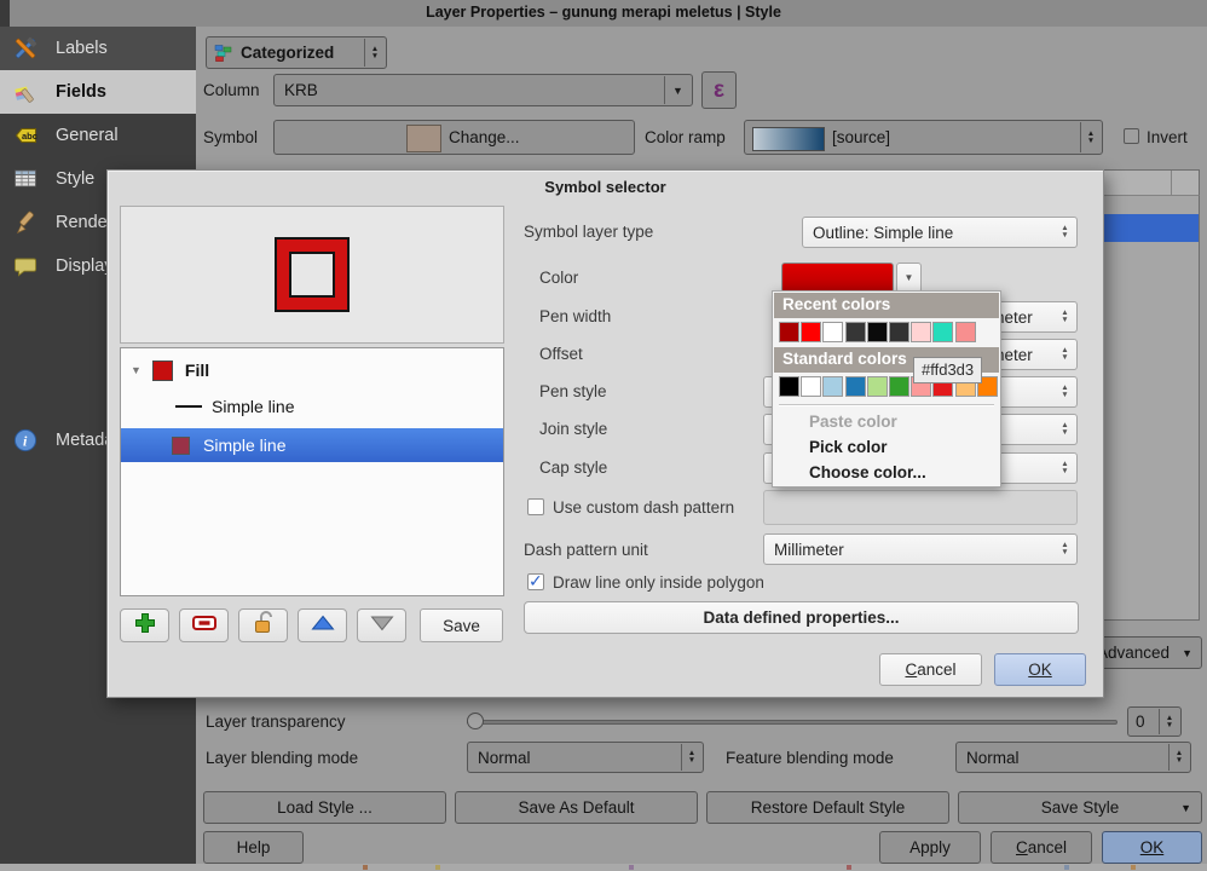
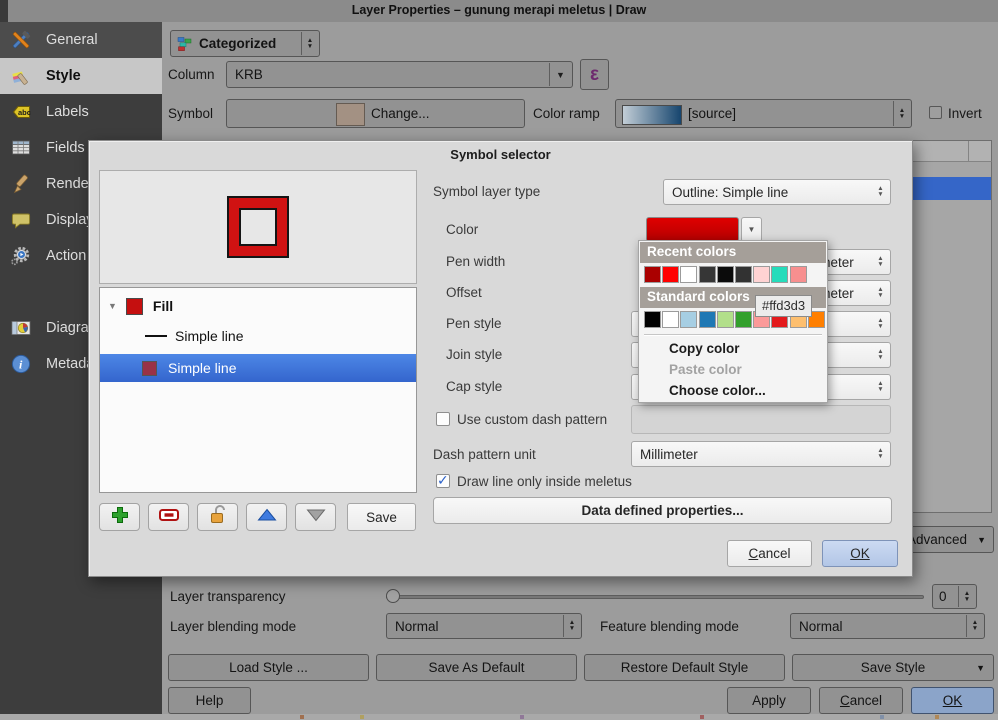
- Layer Properties – gunung merapi meletus | Style
+ Layer Properties – gunung merapi meletus | Draw
- Labels
+ General
- Fields
+ Style
  abc
- General
+ Labels
- Style
+ Fields
  Rende
  Displa
+ Action
+ Diagra
  i
  Metad
  Categorized
  Column
  KRB
  ▼
  ε
  Symbol
  Change...
  Color ramp
  [source]
  Invert
  dvanced
  ▼
  Layer transparency
  0
  Layer blending mode
  Normal
  Feature blending mode
  Normal
  Load Style ...
  Save As Default
  Restore Default Style
  Save Style
  ▼
  Help
  Apply
  Cancel
  OK
  Symbol selector
  ▼
  Fill
  Simple line
  Simple line
  Save
  Symbol layer type
  Outline: Simple line
  Color
  ▼
  Pen width
  Offset
  Pen style
  Join style
  Cap style
  Use custom dash pattern
  Dash pattern unit
  Millimeter
  ✓
- Draw line only inside polygon
+ Draw line only inside meletus
  Data defined properties...
  Cancel
  OK
  Recent colors
  Standard colors
+ Copy color
  Paste color
- Pick color
  Choose color...
  #ffd3d3
